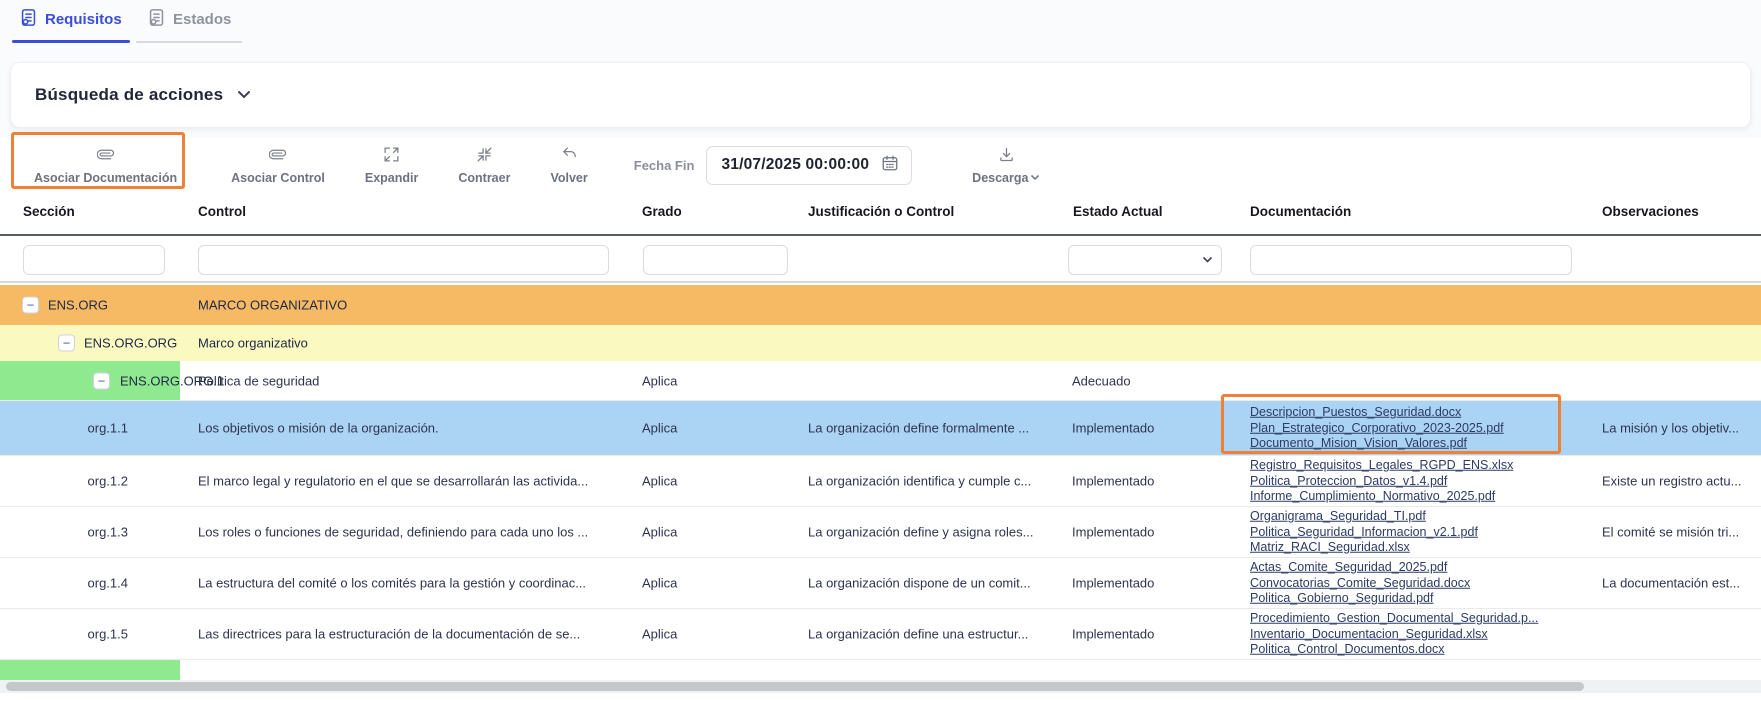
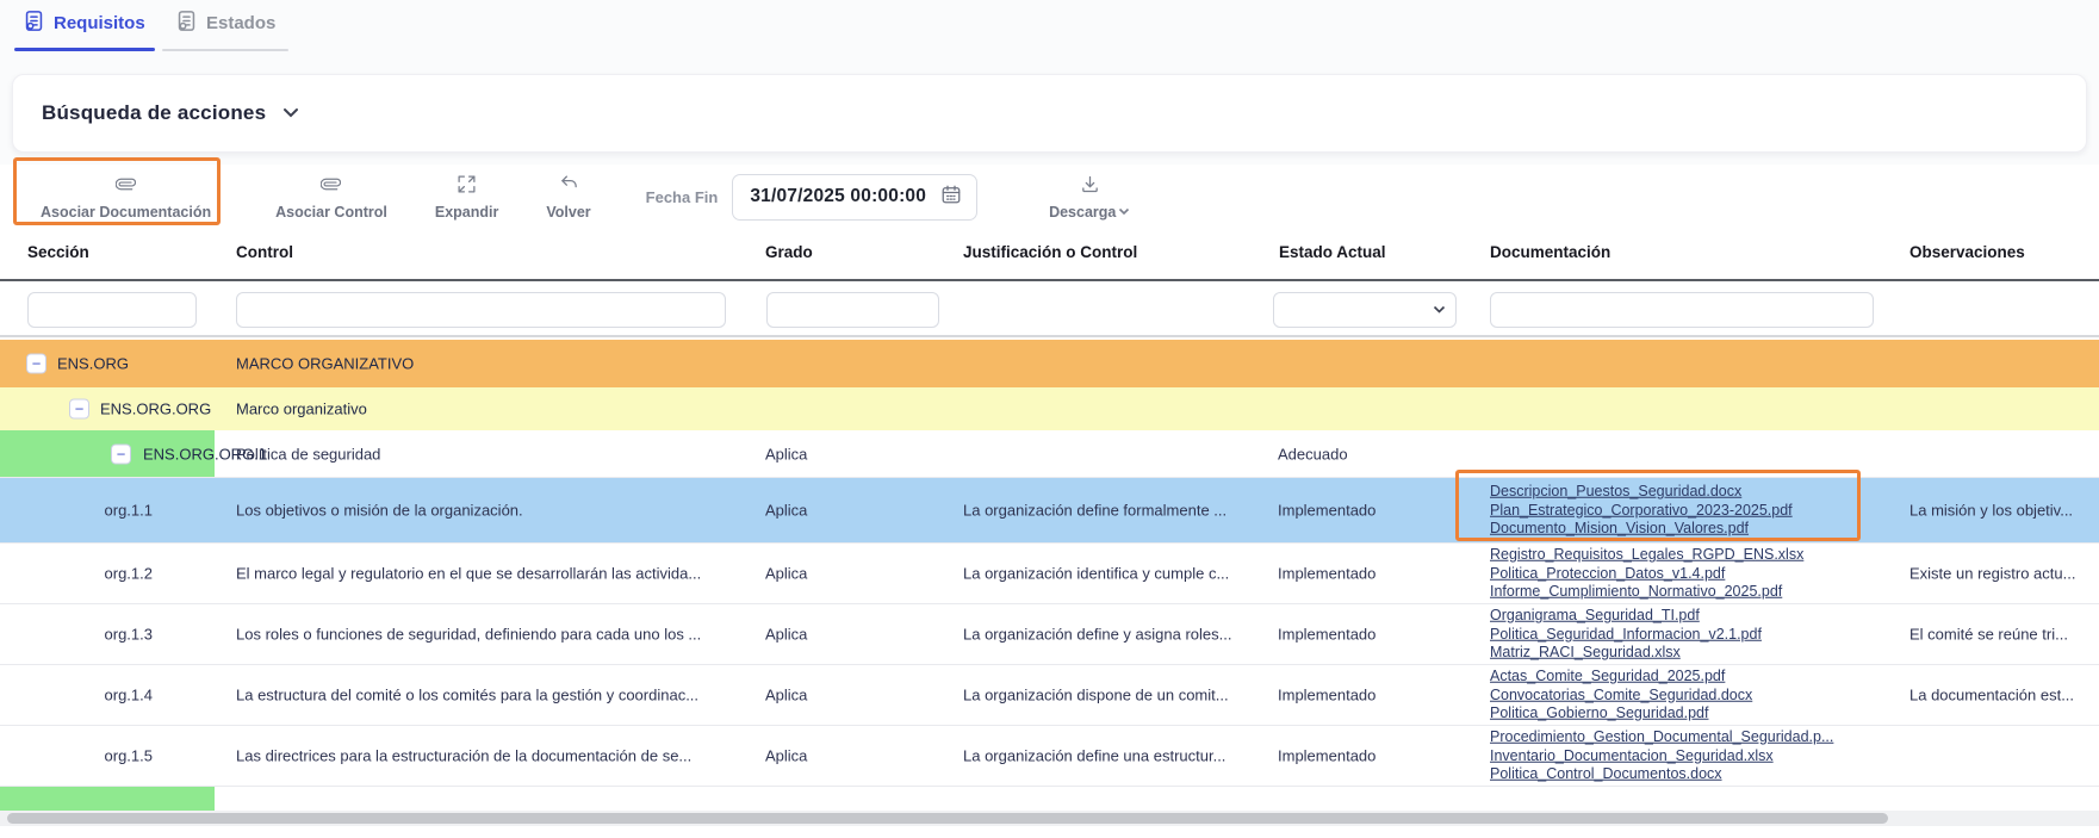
  Requisitos
  Estados
  Búsqueda de acciones
  Asociar Documentación
  Asociar Control
  Expandir
- Contraer
  Volver
  Fecha Fin
  31/07/2025 00:00:00
  Descarga
  Sección
  Control
  Grado
  Justificación o Control
  Estado Actual
  Documentación
  Observaciones
  −
  ENS.ORG
  MARCO ORGANIZATIVO
  −
  ENS.ORG.ORG
  Marco organizativo
  −
  ENS.ORG.ORG.1
  Política de seguridad
  Aplica
  Adecuado
  org.1.1
  Los objetivos o misión de la organización.
  Aplica
  La organización define formalmente ...
  Implementado
  Descripcion_Puestos_Seguridad.docx
  Plan_Estrategico_Corporativo_2023-2025.pdf
  Documento_Mision_Vision_Valores.pdf
  La misión y los objetiv...
  org.1.2
  El marco legal y regulatorio en el que se desarrollarán las activida...
  Aplica
  La organización identifica y cumple c...
  Implementado
  Registro_Requisitos_Legales_RGPD_ENS.xlsx
  Politica_Proteccion_Datos_v1.4.pdf
  Informe_Cumplimiento_Normativo_2025.pdf
  Existe un registro actu...
  org.1.3
  Los roles o funciones de seguridad, definiendo para cada uno los ...
  Aplica
  La organización define y asigna roles...
  Implementado
  Organigrama_Seguridad_TI.pdf
  Politica_Seguridad_Informacion_v2.1.pdf
  Matriz_RACI_Seguridad.xlsx
- El comité se misión tri...
+ El comité se reúne tri...
  org.1.4
  La estructura del comité o los comités para la gestión y coordinac...
  Aplica
  La organización dispone de un comit...
  Implementado
  Actas_Comite_Seguridad_2025.pdf
  Convocatorias_Comite_Seguridad.docx
  Politica_Gobierno_Seguridad.pdf
  La documentación est...
  org.1.5
  Las directrices para la estructuración de la documentación de se...
  Aplica
  La organización define una estructur...
  Implementado
  Procedimiento_Gestion_Documental_Seguridad.p...
  Inventario_Documentacion_Seguridad.xlsx
  Politica_Control_Documentos.docx
